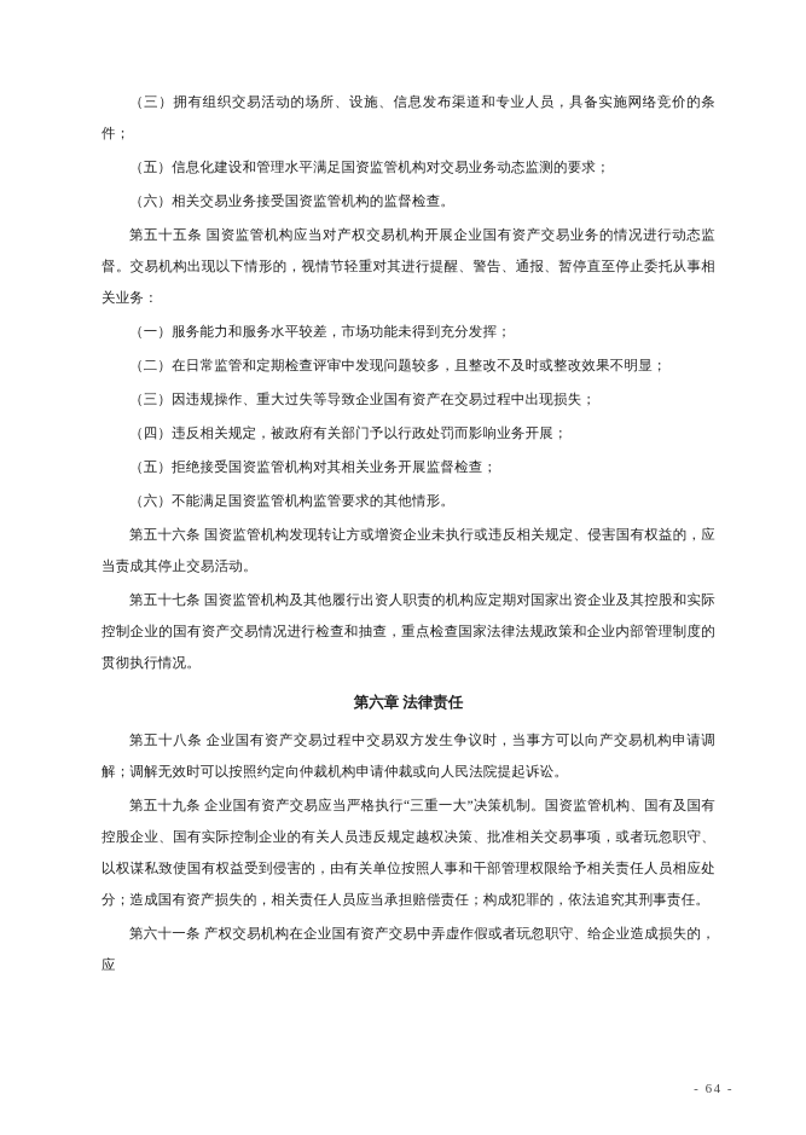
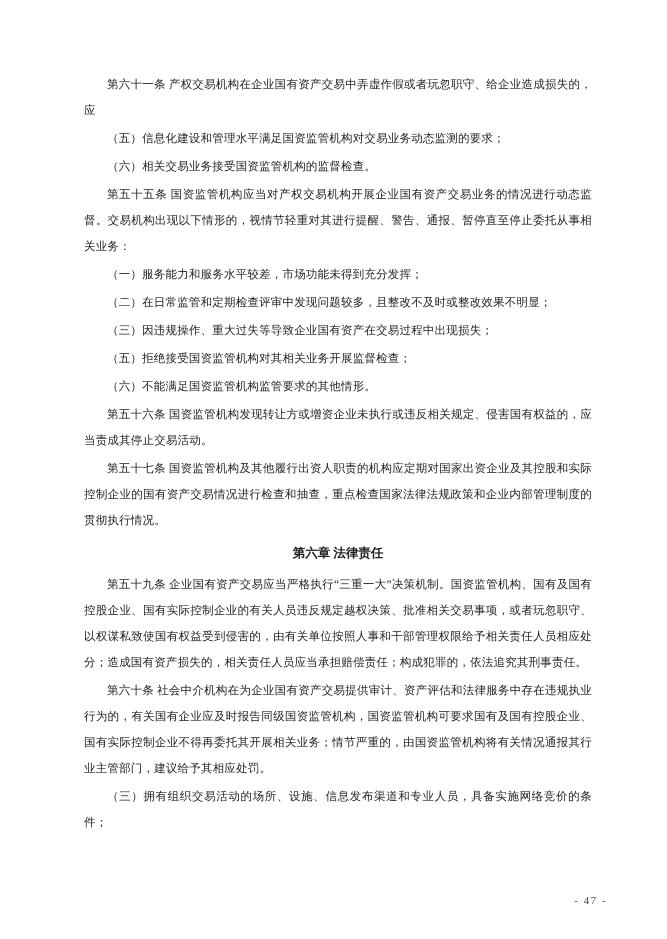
- （三）拥有组织交易活动的场所、设施、信息发布渠道和专业人员，具备实施网络竞价的条件；
+ 第六十一条 产权交易机构在企业国有资产交易中弄虚作假或者玩忽职守、给企业造成损失的，应
  （五）信息化建设和管理水平满足国资监管机构对交易业务动态监测的要求；
  （六）相关交易业务接受国资监管机构的监督检查。
  第五十五条 国资监管机构应当对产权交易机构开展企业国有资产交易业务的情况进行动态监督。交易机构出现以下情形的，视情节轻重对其进行提醒、警告、通报、暂停直至停止委托从事相关业务：
  （一）服务能力和服务水平较差，市场功能未得到充分发挥；
  （二）在日常监管和定期检查评审中发现问题较多，且整改不及时或整改效果不明显；
  （三）因违规操作、重大过失等导致企业国有资产在交易过程中出现损失；
- （四）违反相关规定，被政府有关部门予以行政处罚而影响业务开展；
  （五）拒绝接受国资监管机构对其相关业务开展监督检查；
  （六）不能满足国资监管机构监管要求的其他情形。
  第五十六条 国资监管机构发现转让方或增资企业未执行或违反相关规定、侵害国有权益的，应当责成其停止交易活动。
  第五十七条 国资监管机构及其他履行出资人职责的机构应定期对国家出资企业及其控股和实际控制企业的国有资产交易情况进行检查和抽查，重点检查国家法律法规政策和企业内部管理制度的贯彻执行情况。
  第六章 法律责任
- 第五十八条 企业国有资产交易过程中交易双方发生争议时，当事方可以向产交易机构申请调解；调解无效时可以按照约定向仲裁机构申请仲裁或向人民法院提起诉讼。
  第五十九条 企业国有资产交易应当严格执行“三重一大”决策机制。国资监管机构、国有及国有控股企业、国有实际控制企业的有关人员违反规定越权决策、批准相关交易事项，或者玩忽职守、以权谋私致使国有权益受到侵害的，由有关单位按照人事和干部管理权限给予相关责任人员相应处分；造成国有资产损失的，相关责任人员应当承担赔偿责任；构成犯罪的，依法追究其刑事责任。
+ 第六十条 社会中介机构在为企业国有资产交易提供审计、资产评估和法律服务中存在违规执业行为的，有关国有企业应及时报告同级国资监管机构，国资监管机构可要求国有及国有控股企业、国有实际控制企业不得再委托其开展相关业务；情节严重的，由国资监管机构将有关情况通报其行业主管部门，建议给予其相应处罚。
- 第六十一条 产权交易机构在企业国有资产交易中弄虚作假或者玩忽职守、给企业造成损失的，应
+ （三）拥有组织交易活动的场所、设施、信息发布渠道和专业人员，具备实施网络竞价的条件；
- - 64 -
+ - 47 -
